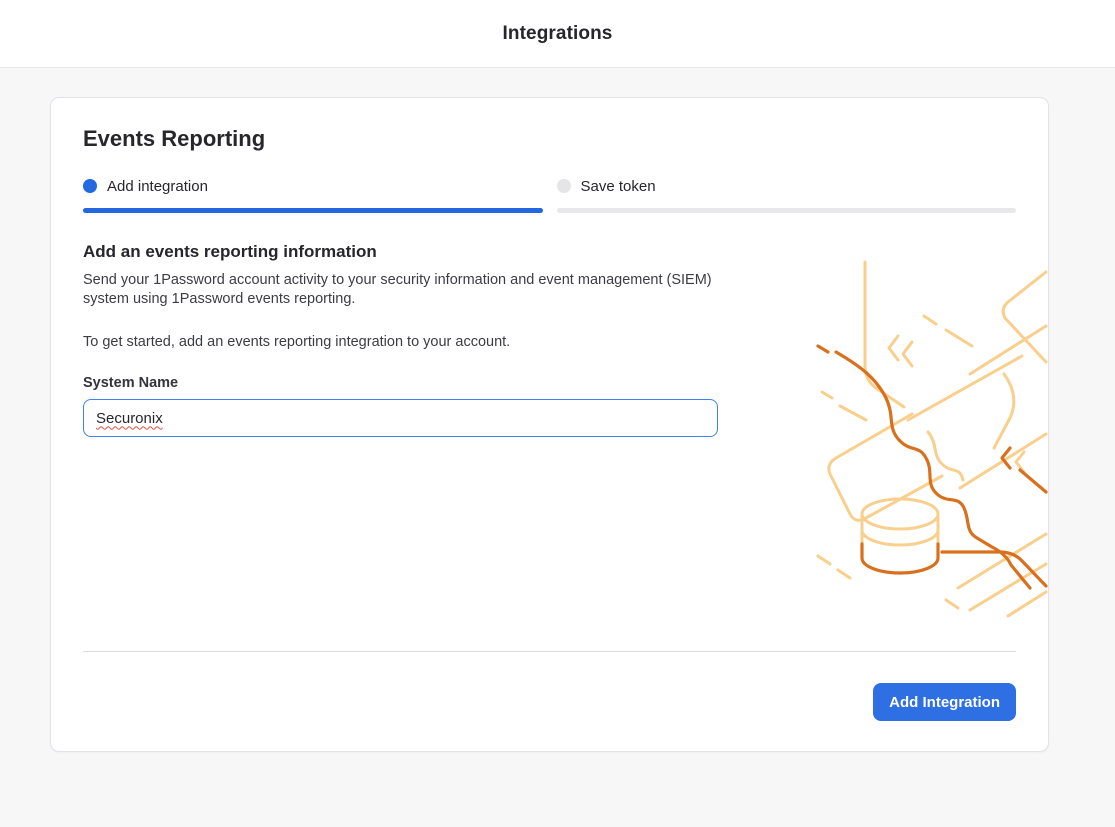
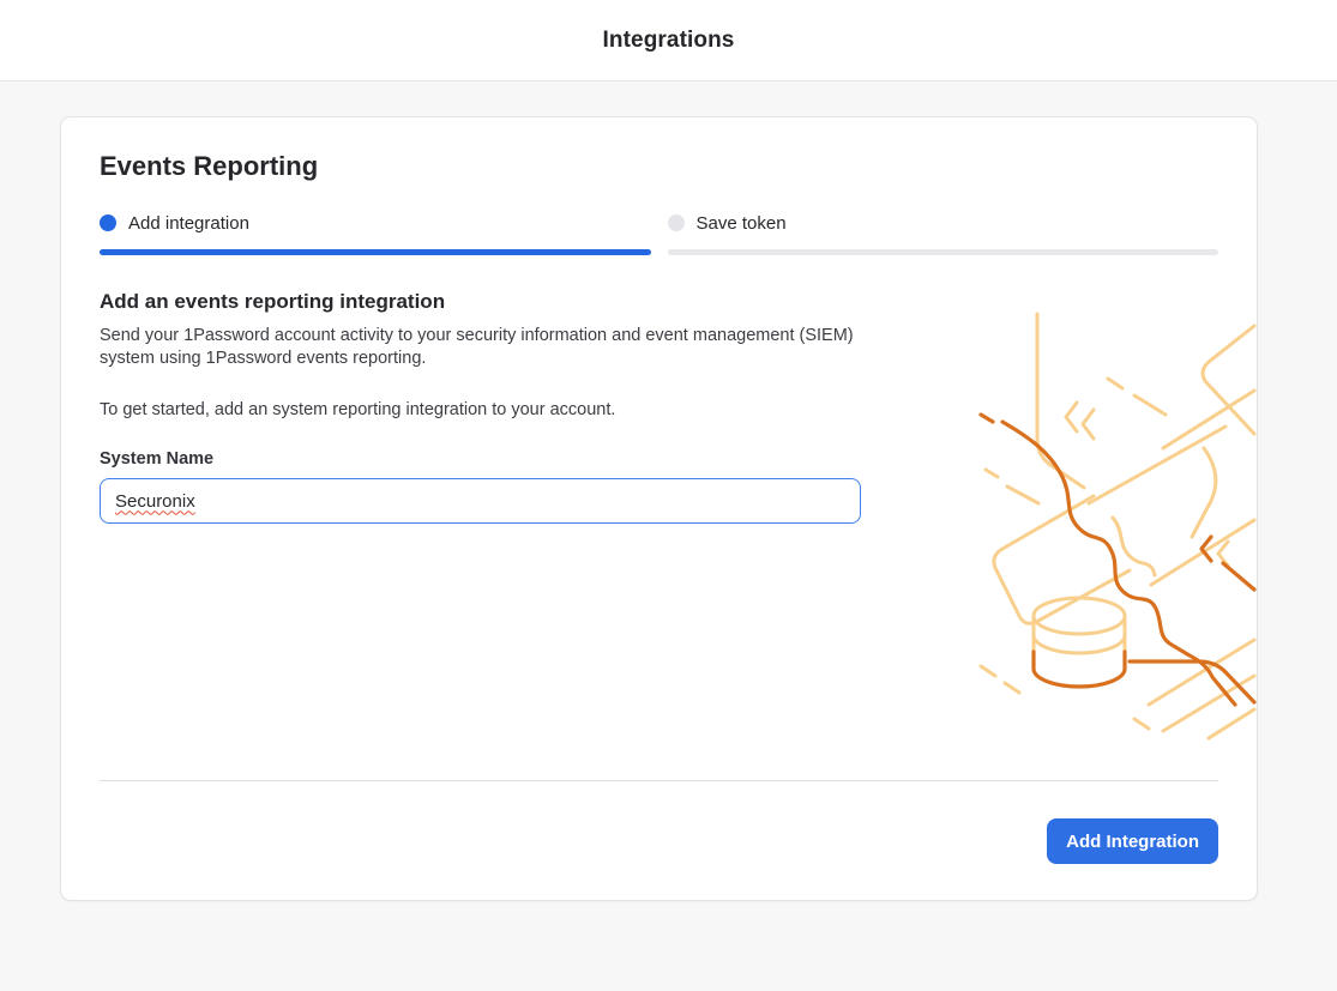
  Integrations
  Events Reporting
  Add integration
  Save token
- Add an events reporting information
+ Add an events reporting integration
  Send your 1Password account activity to your security information and event management (SIEM) system using 1Password events reporting.
- To get started, add an events reporting integration to your account.
+ To get started, add an system reporting integration to your account.
  System Name
  Securonix
  Add Integration
